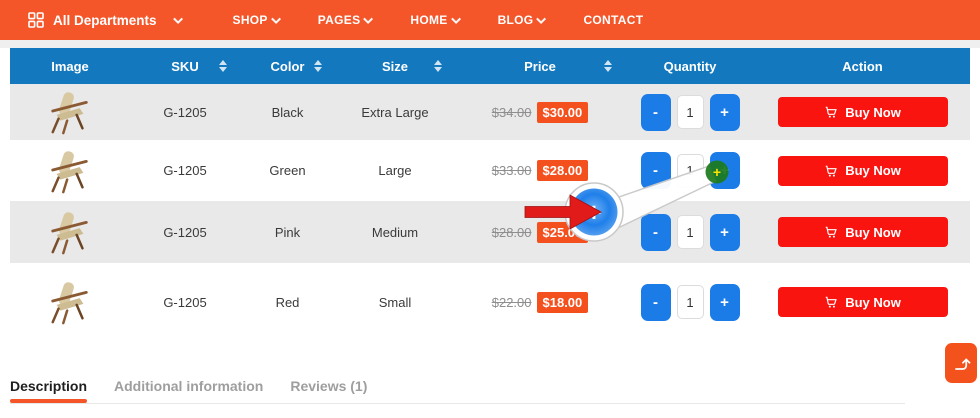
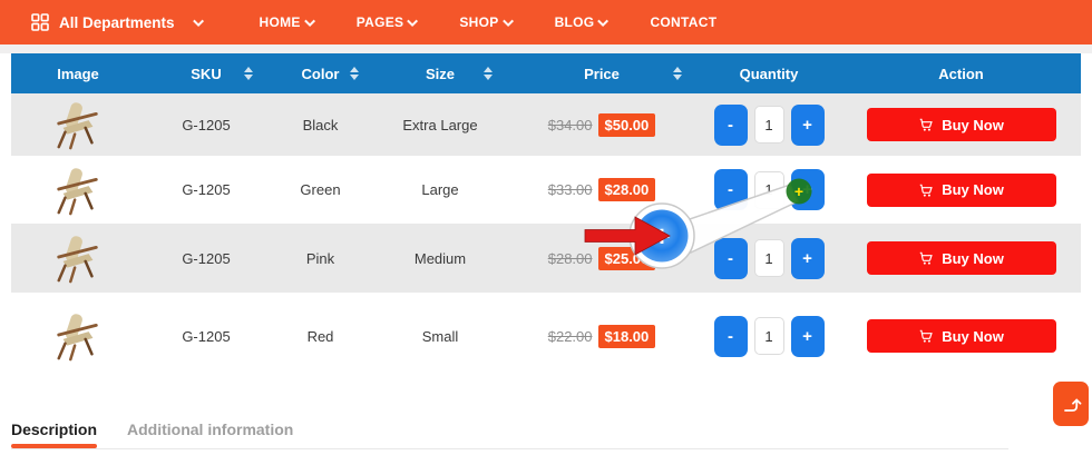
  All Departments
- SHOP
+ HOME
  PAGES
- HOME
+ SHOP
  BLOG
  CONTACT
  Image	SKU	Color	Size	Price	Quantity	Action
- 	G-1205	Black	Extra Large	$34.00 $30.00	- 1 +	Buy Now
+ 	G-1205	Black	Extra Large	$34.00 $50.00	- 1 +	Buy Now
  	G-1205	Green	Large	$33.00 $28.00	- 1	Buy Now
  	G-1205	Pink	Medium	$28.00 $25.0	- 1 +	Buy Now
  	G-1205	Red	Small	$22.00 $18.00	- 1 +	Buy Now
  Description
  Additional information
- Reviews (1)
  +
